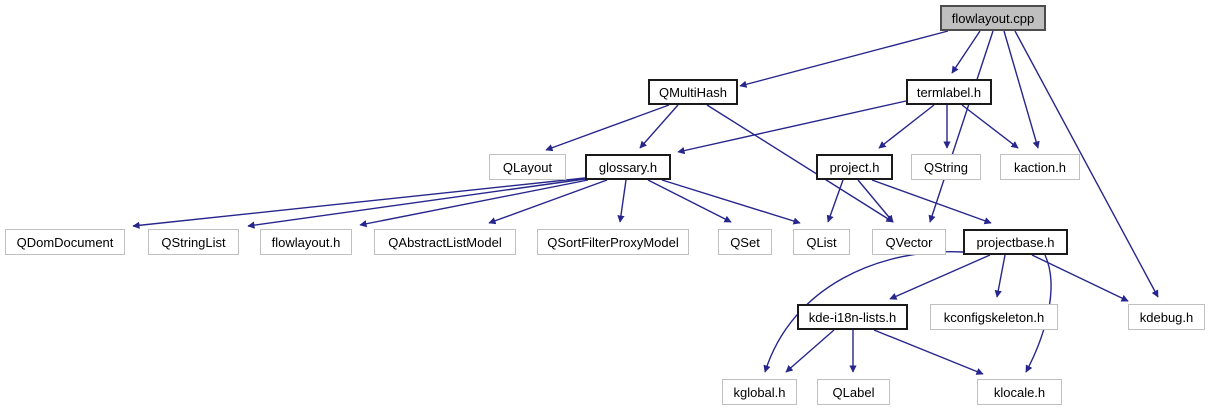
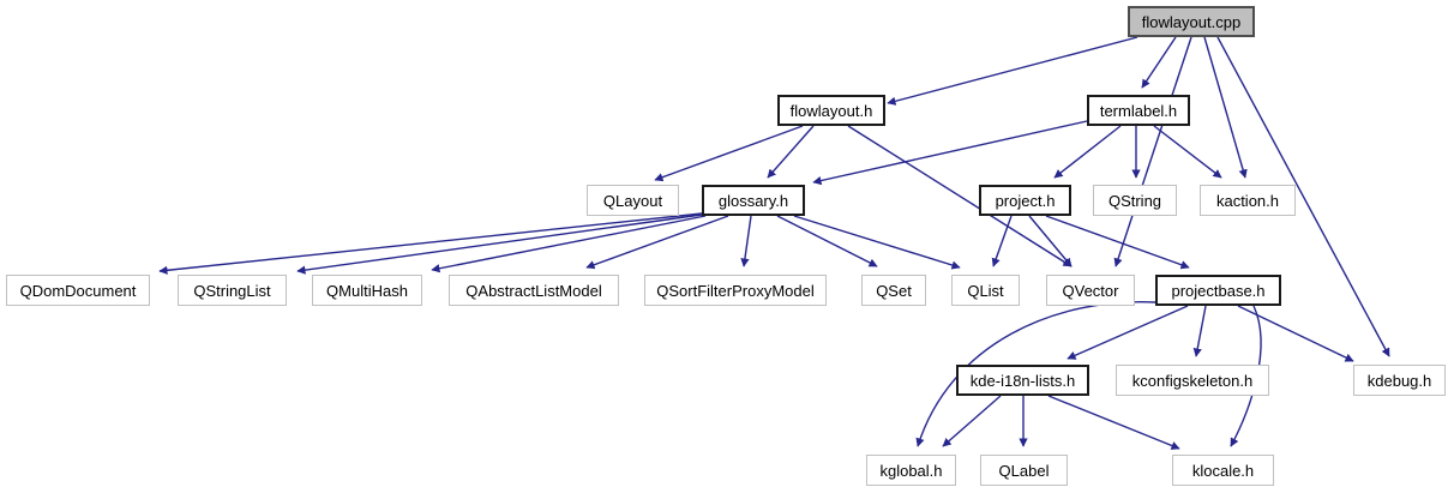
  flowlayout.cpp
- QMultiHash
+ flowlayout.h
  termlabel.h
  QLayout
  glossary.h
  project.h
  QString
  kaction.h
  QDomDocument
  QStringList
- flowlayout.h
+ QMultiHash
  QAbstractListModel
  QSortFilterProxyModel
  QSet
  QList
  QVector
  projectbase.h
  kde-i18n-lists.h
  kconfigskeleton.h
  kdebug.h
  kglobal.h
  QLabel
  klocale.h
